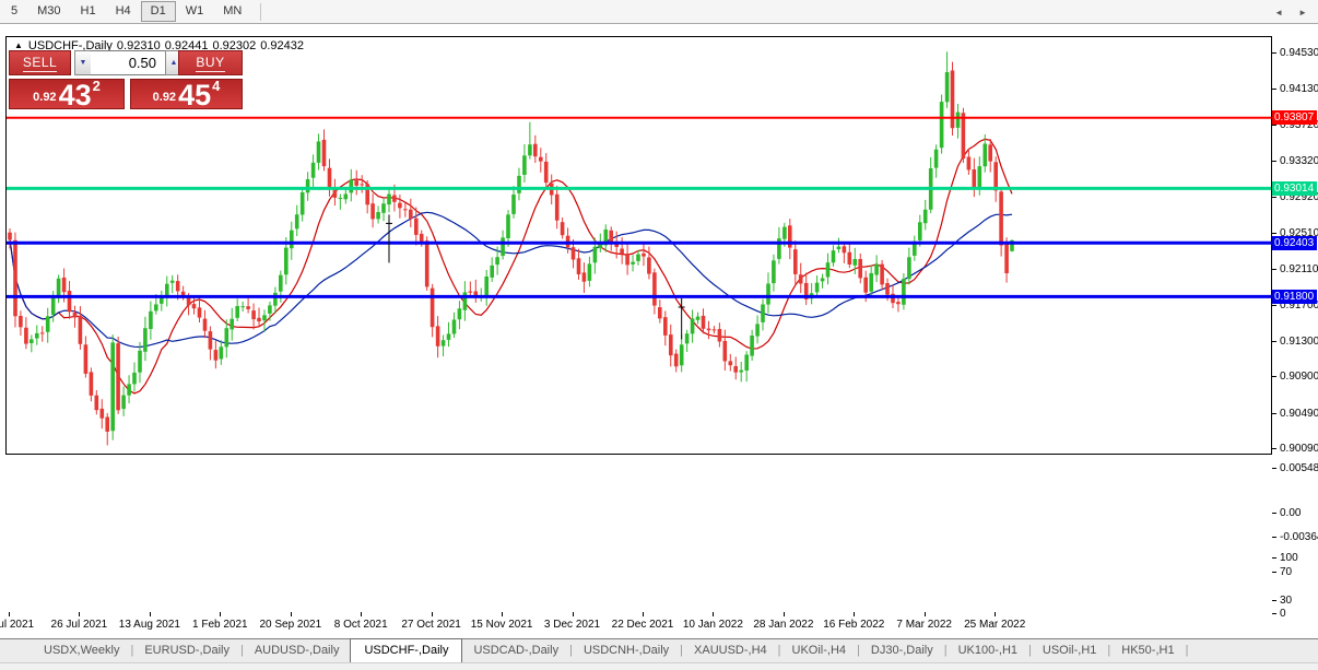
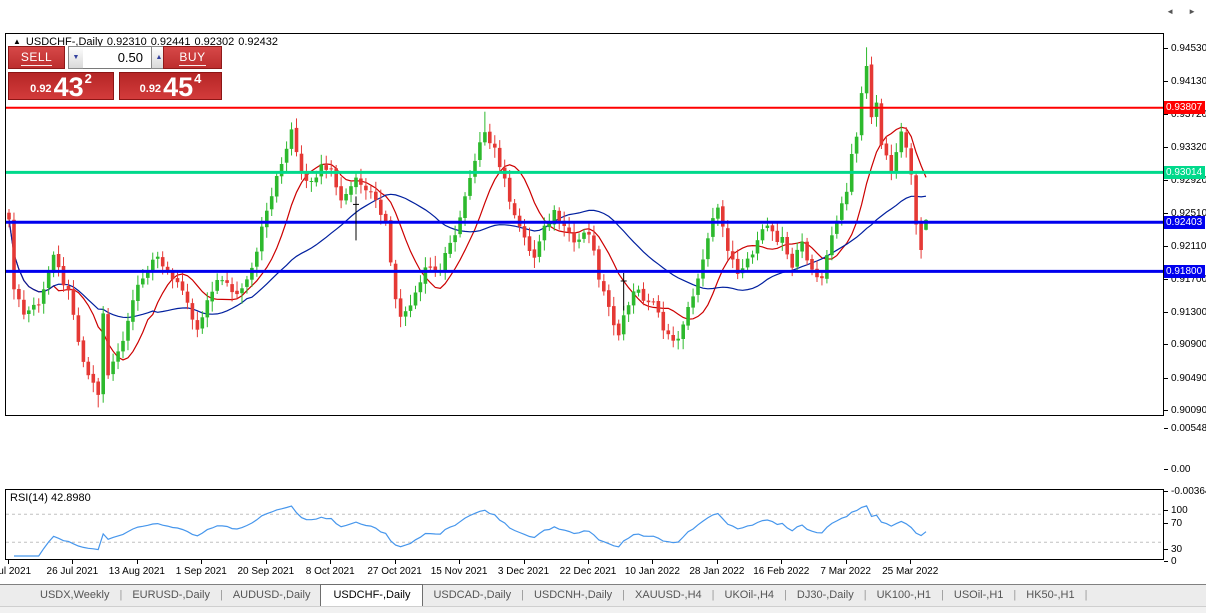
- 5
- M30
- H1
- H4
- D1
- W1
- MN
  ▲ USDCHF-,Daily 0.92310 0.92441 0.92302 0.92432
  SELL
  0.50
  BUY
  0.92
  43
  2
  0.92
  45
  4
+ RSI(14) 42.8980
  0.94530
  0.94130
  0.93720
  0.93320
  0.92920
  0.92510
  0.92110
  0.91700
  0.91300
  0.90900
  0.90490
  0.90090
  0.00548
  0.00
  -0.0036
  100
  70
  30
  0
  0.93807
  0.93014
  0.92403
  0.91800
  ul 2021
  26 Jul 2021
  13 Aug 2021
- 1 Feb 2021
+ 1 Sep 2021
  20 Sep 2021
  8 Oct 2021
  27 Oct 2021
  15 Nov 2021
  3 Dec 2021
  22 Dec 2021
  10 Jan 2022
  28 Jan 2022
  16 Feb 2022
  7 Mar 2022
  25 Mar 2022
  USDX,Weekly
  |
  EURUSD-,Daily
  |
  AUDUSD-,Daily
  USDCHF-,Daily
  USDCAD-,Daily
  |
  USDCNH-,Daily
  |
  XAUUSD-,H4
  |
  UKOil-,H4
  |
  DJ30-,Daily
  |
  UK100-,H1
  |
  USOil-,H1
  |
  HK50-,H1
  |
  ◄
  ►
